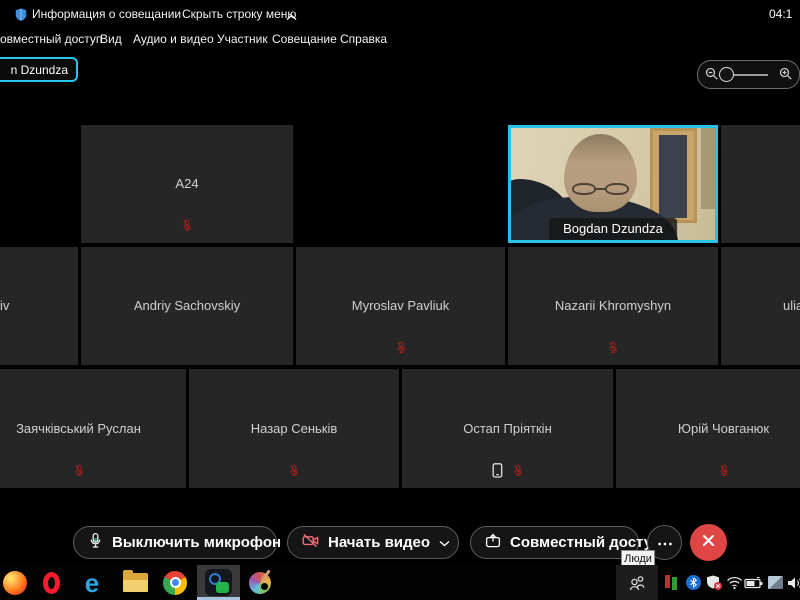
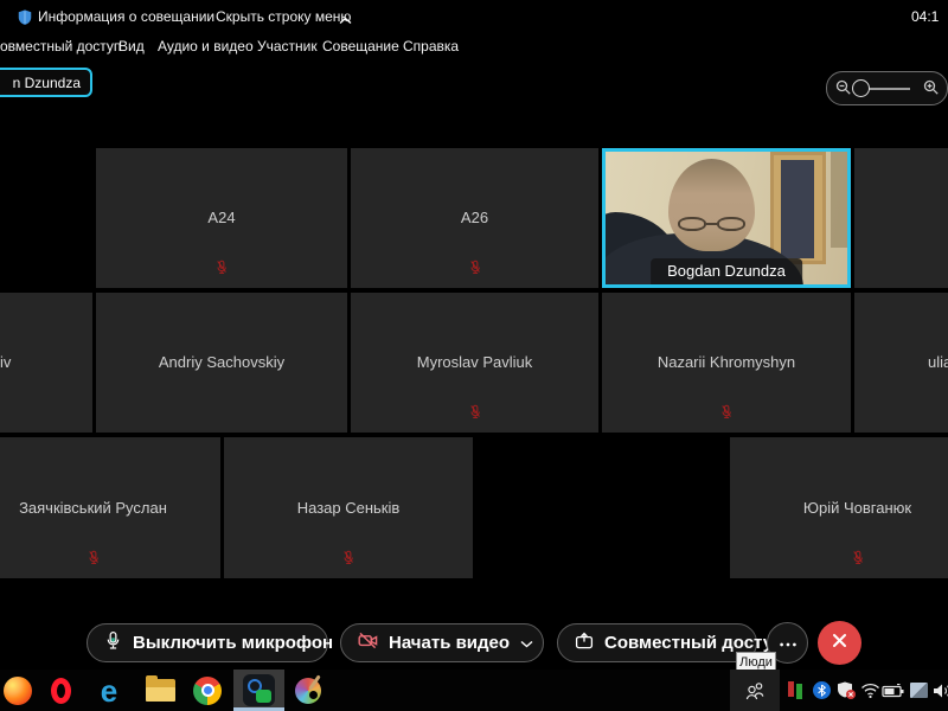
  Информация о совещании
  Скрыть строку меню
  04:1
  овместный доступ
  Вид
  Аудио и видео
  Участник
  Совещание
  Справка
  n Dzundza
  A24
+ A26
  Bogdan Dzundza
  iv
  Andriy Sachovskiy
  Myroslav Pavliuk
  Nazarii Khromyshyn
  uli
  Заячківський Руслан
  Назар Сеньків
- Остап Пріяткін
  Юрій Човганюк
  Выключить микрофон
  Начать видео
  Совместный дост
  Люди
  e
